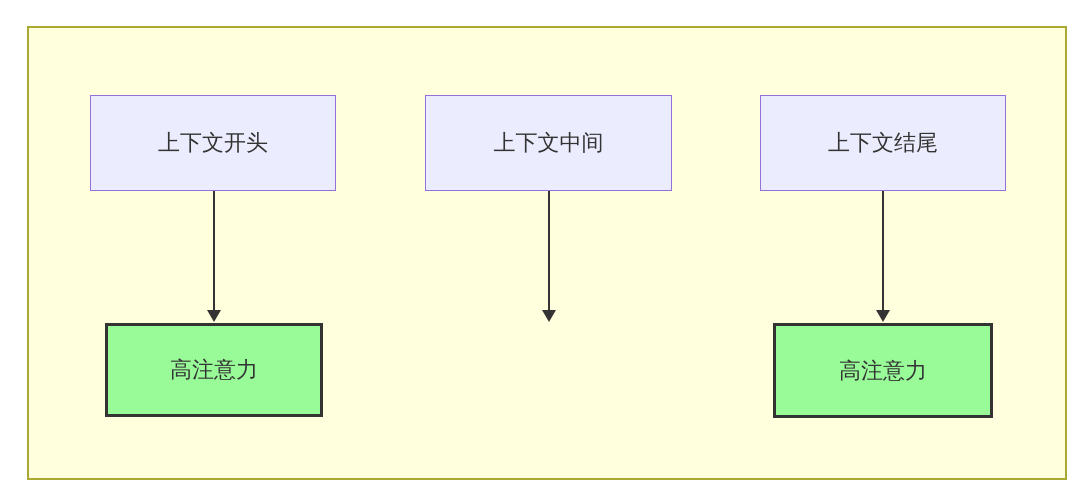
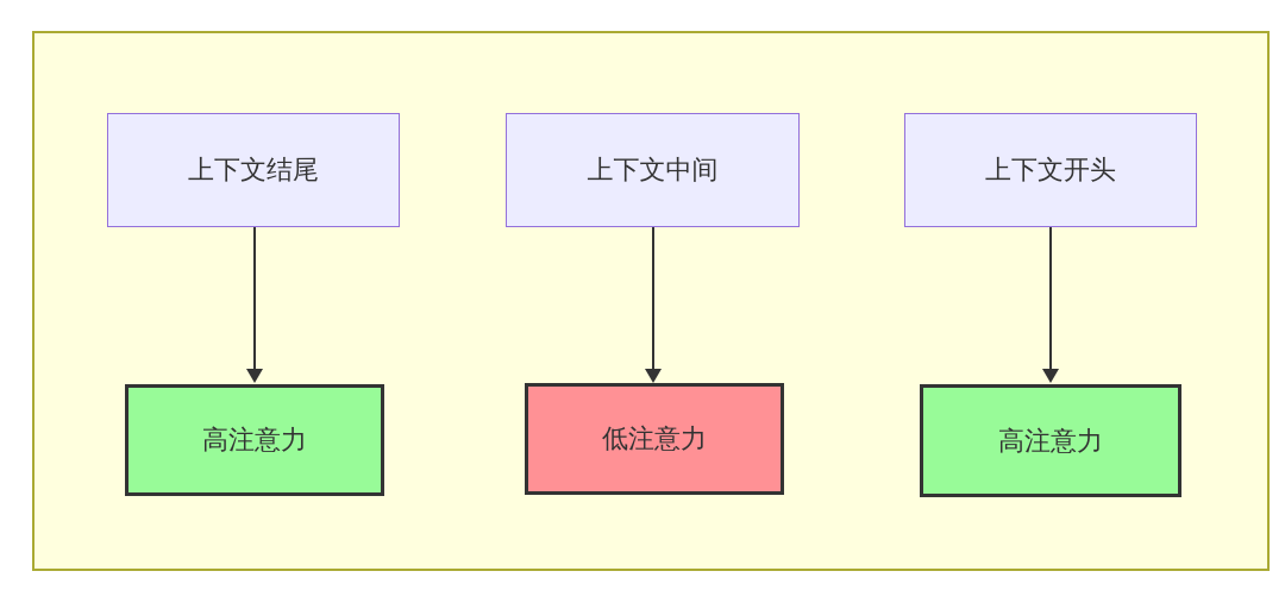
- 上下文开头
+ 上下文结尾
  上下文中间
- 上下文结尾
+ 上下文开头
  高注意力
+ 低注意力
  高注意力
